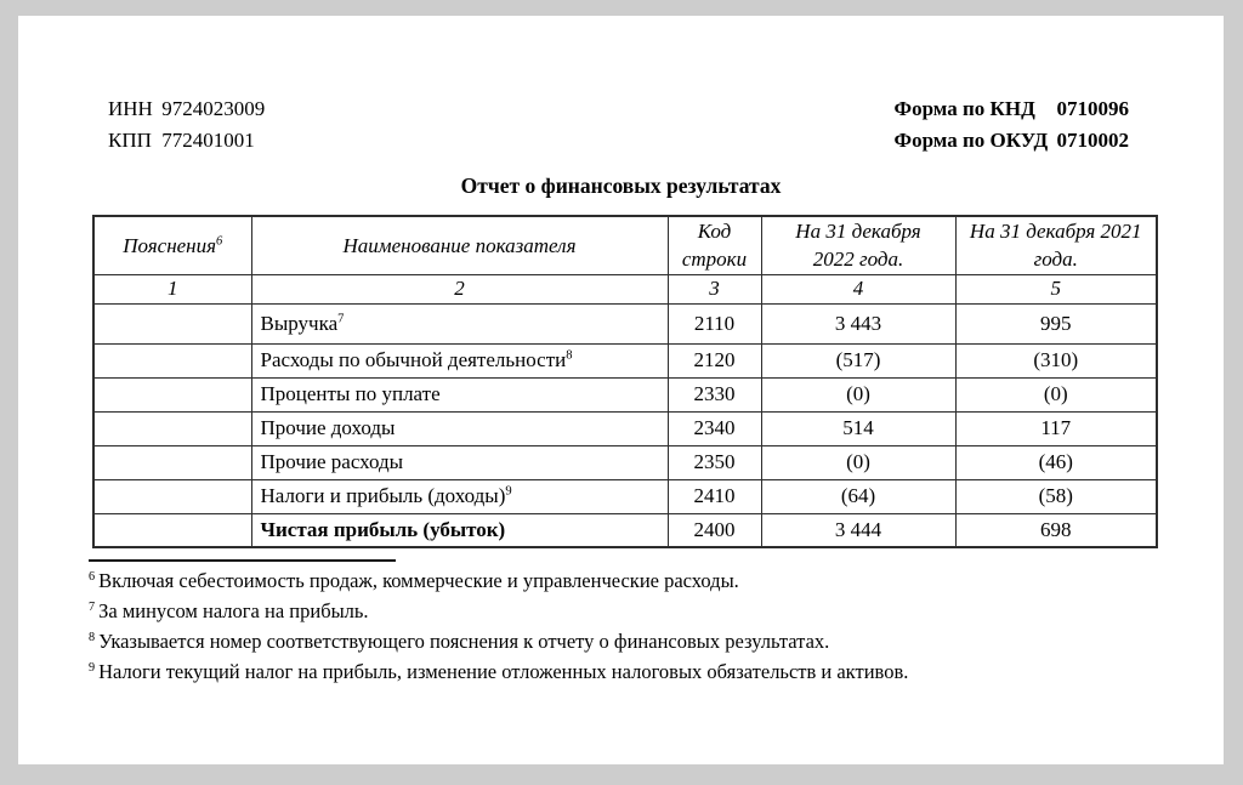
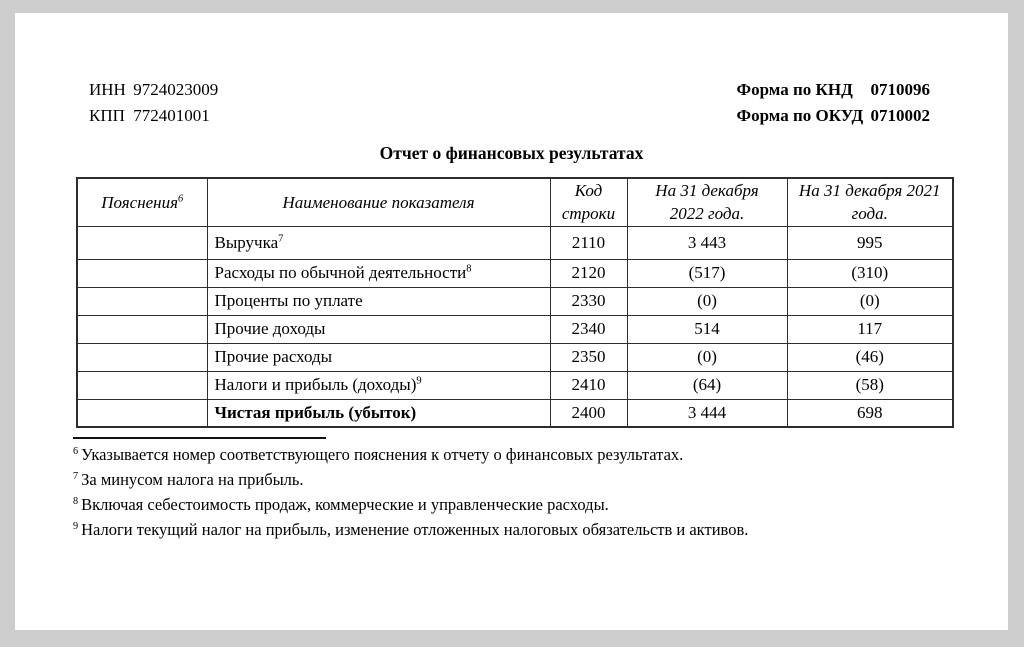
  ИНН 9724023009
  КПП 772401001
  Форма по КНД
  0710096
  Форма по ОКУД
  0710002
  Отчет о финансовых результатах
  Пояснения6	Наименование показателя	Код строки	На 31 декабря 2022 года.	На 31 декабря 2021 года.
- 1	2	3	4	5
  	Выручка7	2110	3 443	995
  	Расходы по обычной деятельности8	2120	(517)	(310)
  	Проценты по уплате	2330	(0)	(0)
  	Прочие доходы	2340	514	117
  	Прочие расходы	2350	(0)	(46)
  	Налоги и прибыль (доходы)9	2410	(64)	(58)
  	Чистая прибыль (убыток)	2400	3 444	698
- 6 Включая себестоимость продаж, коммерческие и управленческие расходы.
+ 6 Указывается номер соответствующего пояснения к отчету о финансовых результатах.
  7 За минусом налога на прибыль.
- 8 Указывается номер соответствующего пояснения к отчету о финансовых результатах.
+ 8 Включая себестоимость продаж, коммерческие и управленческие расходы.
  9 Налоги текущий налог на прибыль, изменение отложенных налоговых обязательств и активов.
